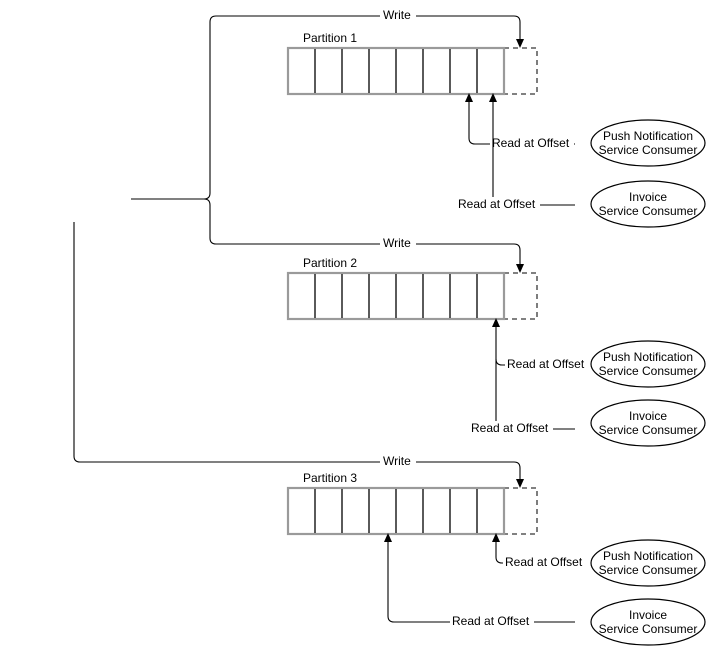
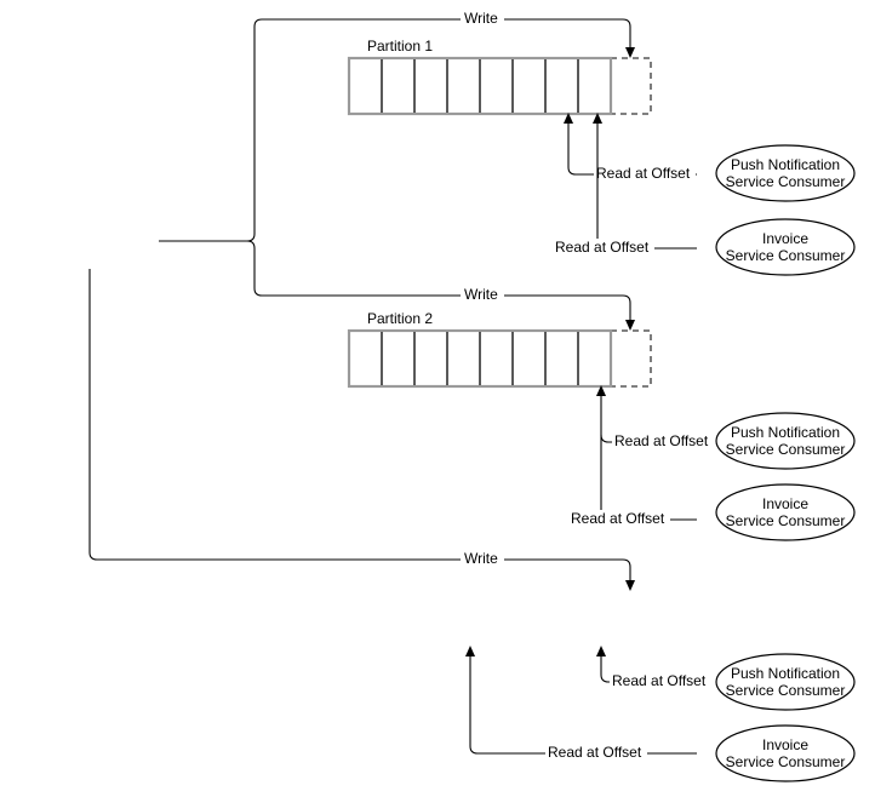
  Write
  Write
  Write
  Partition 1
  Read at Offset
  Read at Offset
  Push Notification
  Service Consumer
  Invoice
  Service Consumer
  Partition 2
  Read at Offset
  Read at Offset
  Push Notification
  Service Consumer
  Invoice
  Service Consumer
- Partition 3
  Read at Offset
  Read at Offset
  Push Notification
  Service Consumer
  Invoice
  Service Consumer
